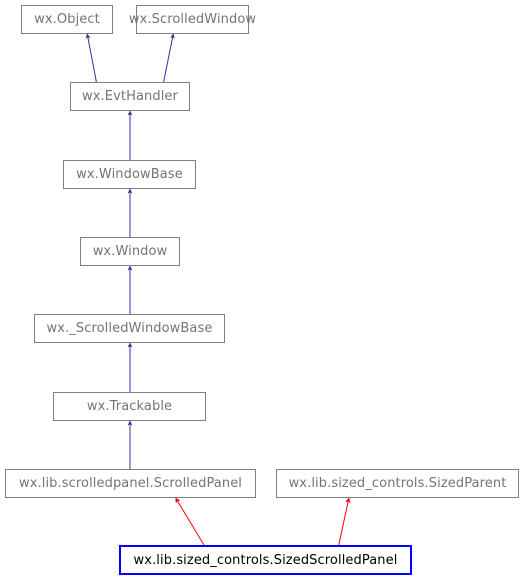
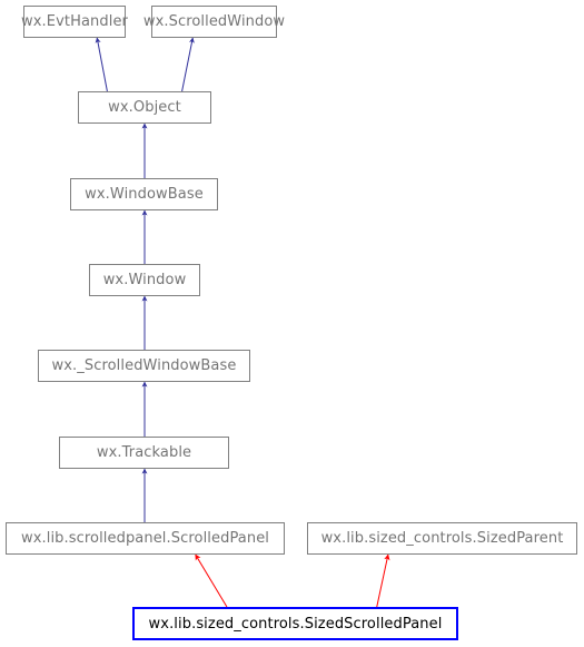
- wx.Object
+ wx.EvtHandler
  wx.ScrolledWindow
- wx.EvtHandler
+ wx.Object
  wx.WindowBase
  wx.Window
  wx._ScrolledWindowBase
  wx.Trackable
  wx.lib.scrolledpanel.ScrolledPanel
  wx.lib.sized_controls.SizedParent
  wx.lib.sized_controls.SizedScrolledPanel
